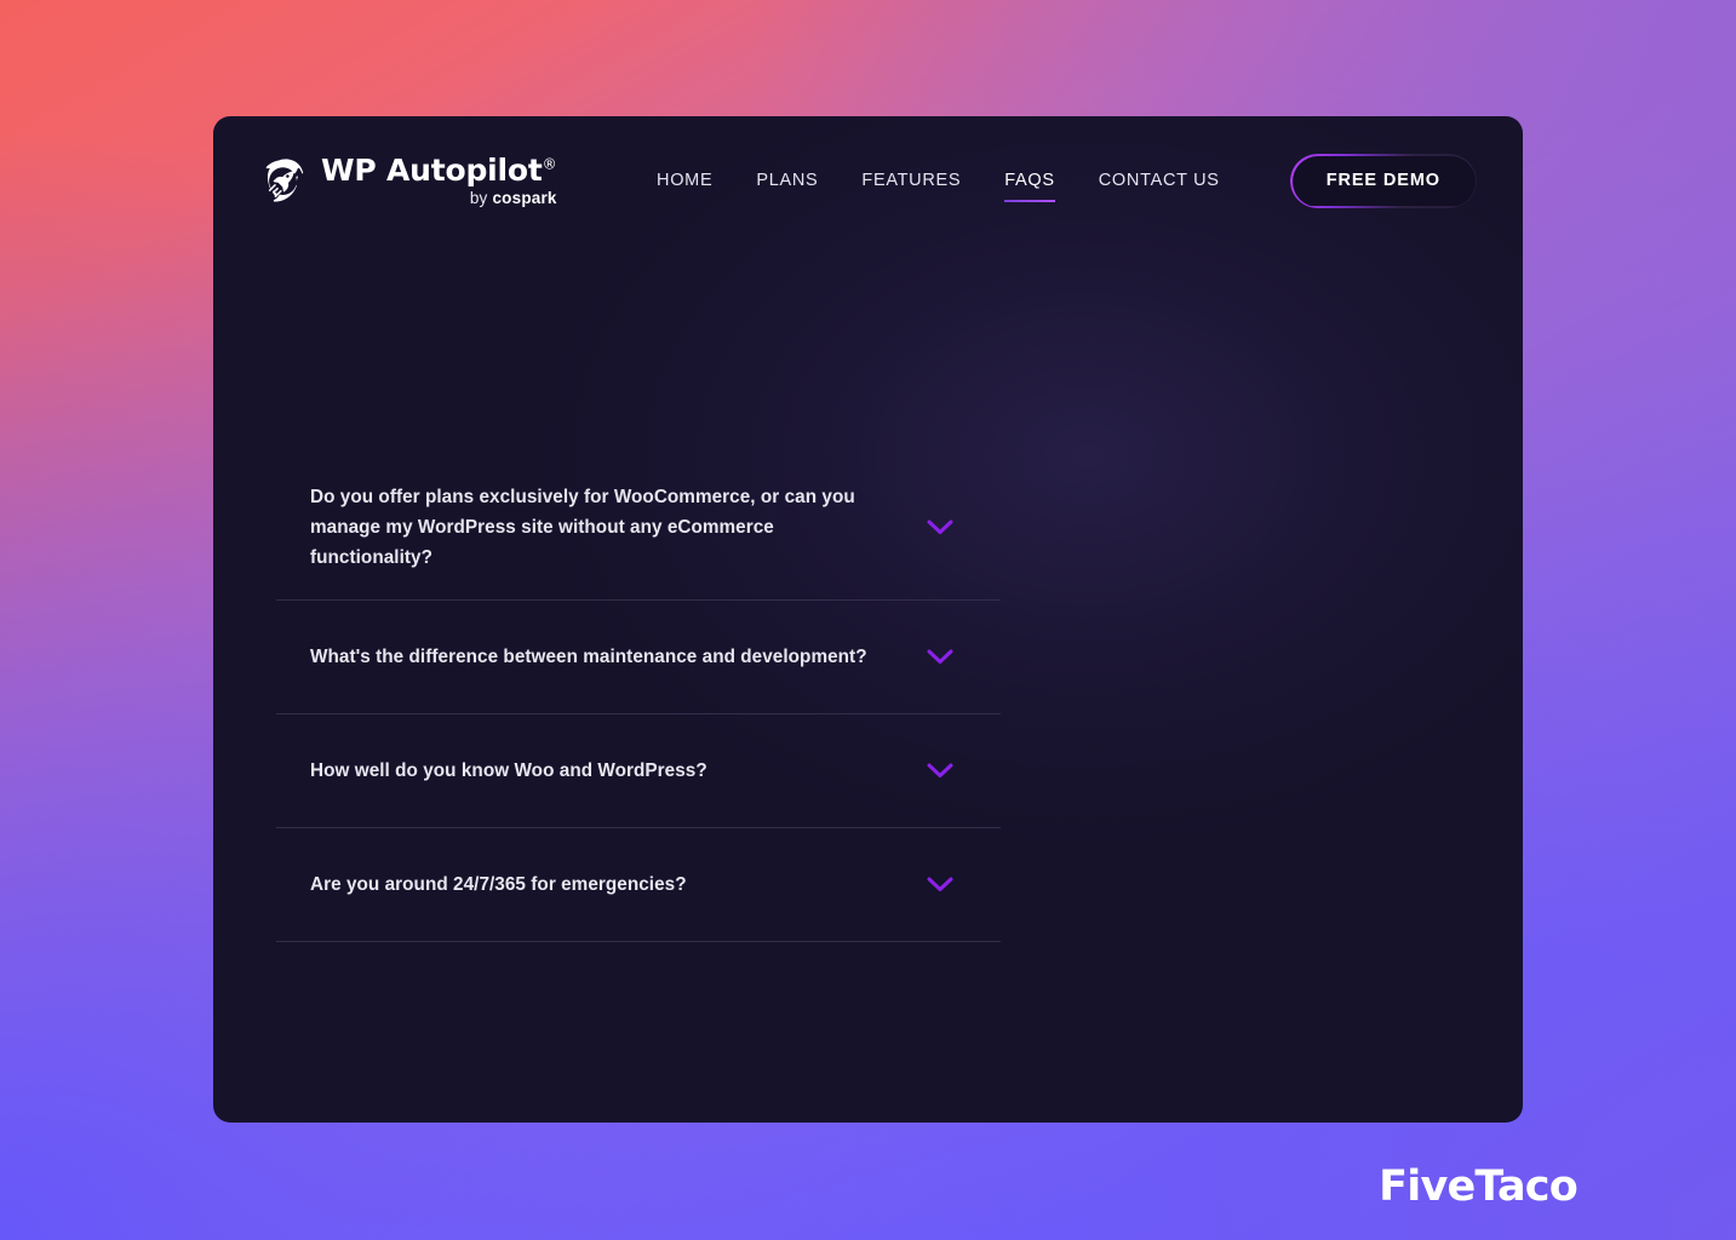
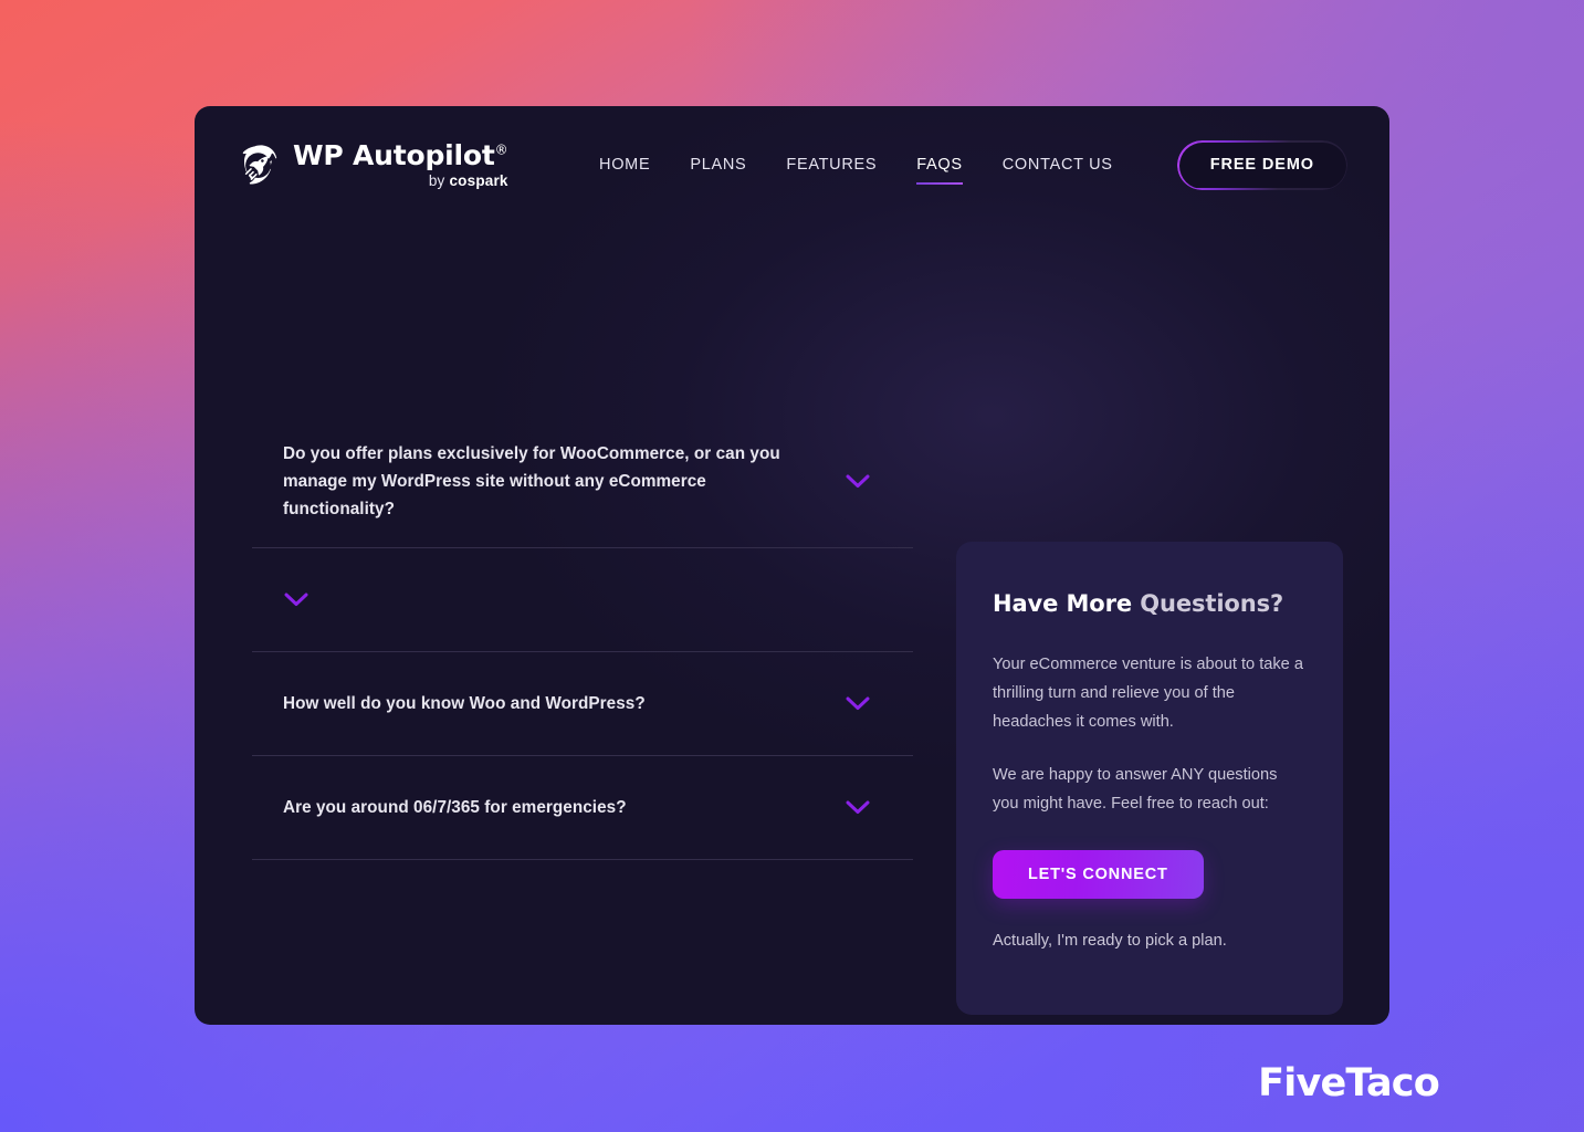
  WP Autopilot®
  by cospark
  HOME
  PLANS
  FEATURES
  FAQS
  CONTACT US
  FREE DEMO
  Do you offer plans exclusively for WooCommerce, or can you manage my WordPress site without any eCommerce functionality?
- What's the difference between maintenance and development?
  How well do you know Woo and WordPress?
- Are you around 24/7/365 for emergencies?
+ Are you around 06/7/365 for emergencies?
+ Have More Questions?
+ Your eCommerce venture is about to take a thrilling turn and relieve you of the headaches it comes with.
+ We are happy to answer ANY questions you might have. Feel free to reach out:
+ LET'S CONNECT
+ Actually, I'm ready to pick a plan.
  FiveTaco
